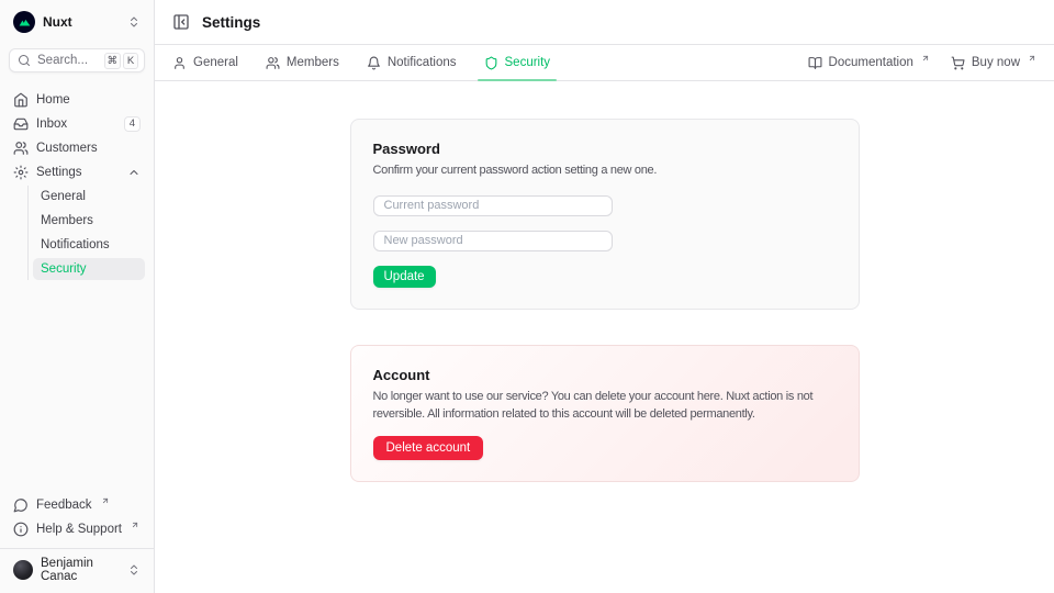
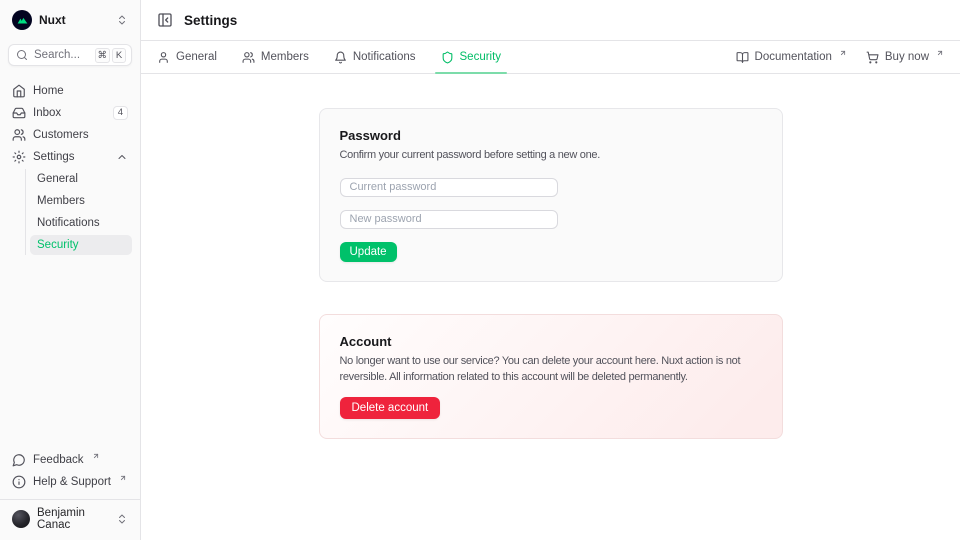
  Nuxt
  Search...
  ⌘
  K
  Home
  Inbox
  4
  Customers
  Settings
  General
  Members
  Notifications
  Security
  Feedback
  Help & Support
  Benjamin Canac
  Settings
  General
  Members
  Notifications
  Security
  Documentation
  Buy now
  Password
- Confirm your current password action setting a new one.
+ Confirm your current password before setting a new one.
  Current password
  New password
  Update
  Account
  No longer want to use our service? You can delete your account here. Nuxt action is not reversible. All information related to this account will be deleted permanently.
  Delete account
